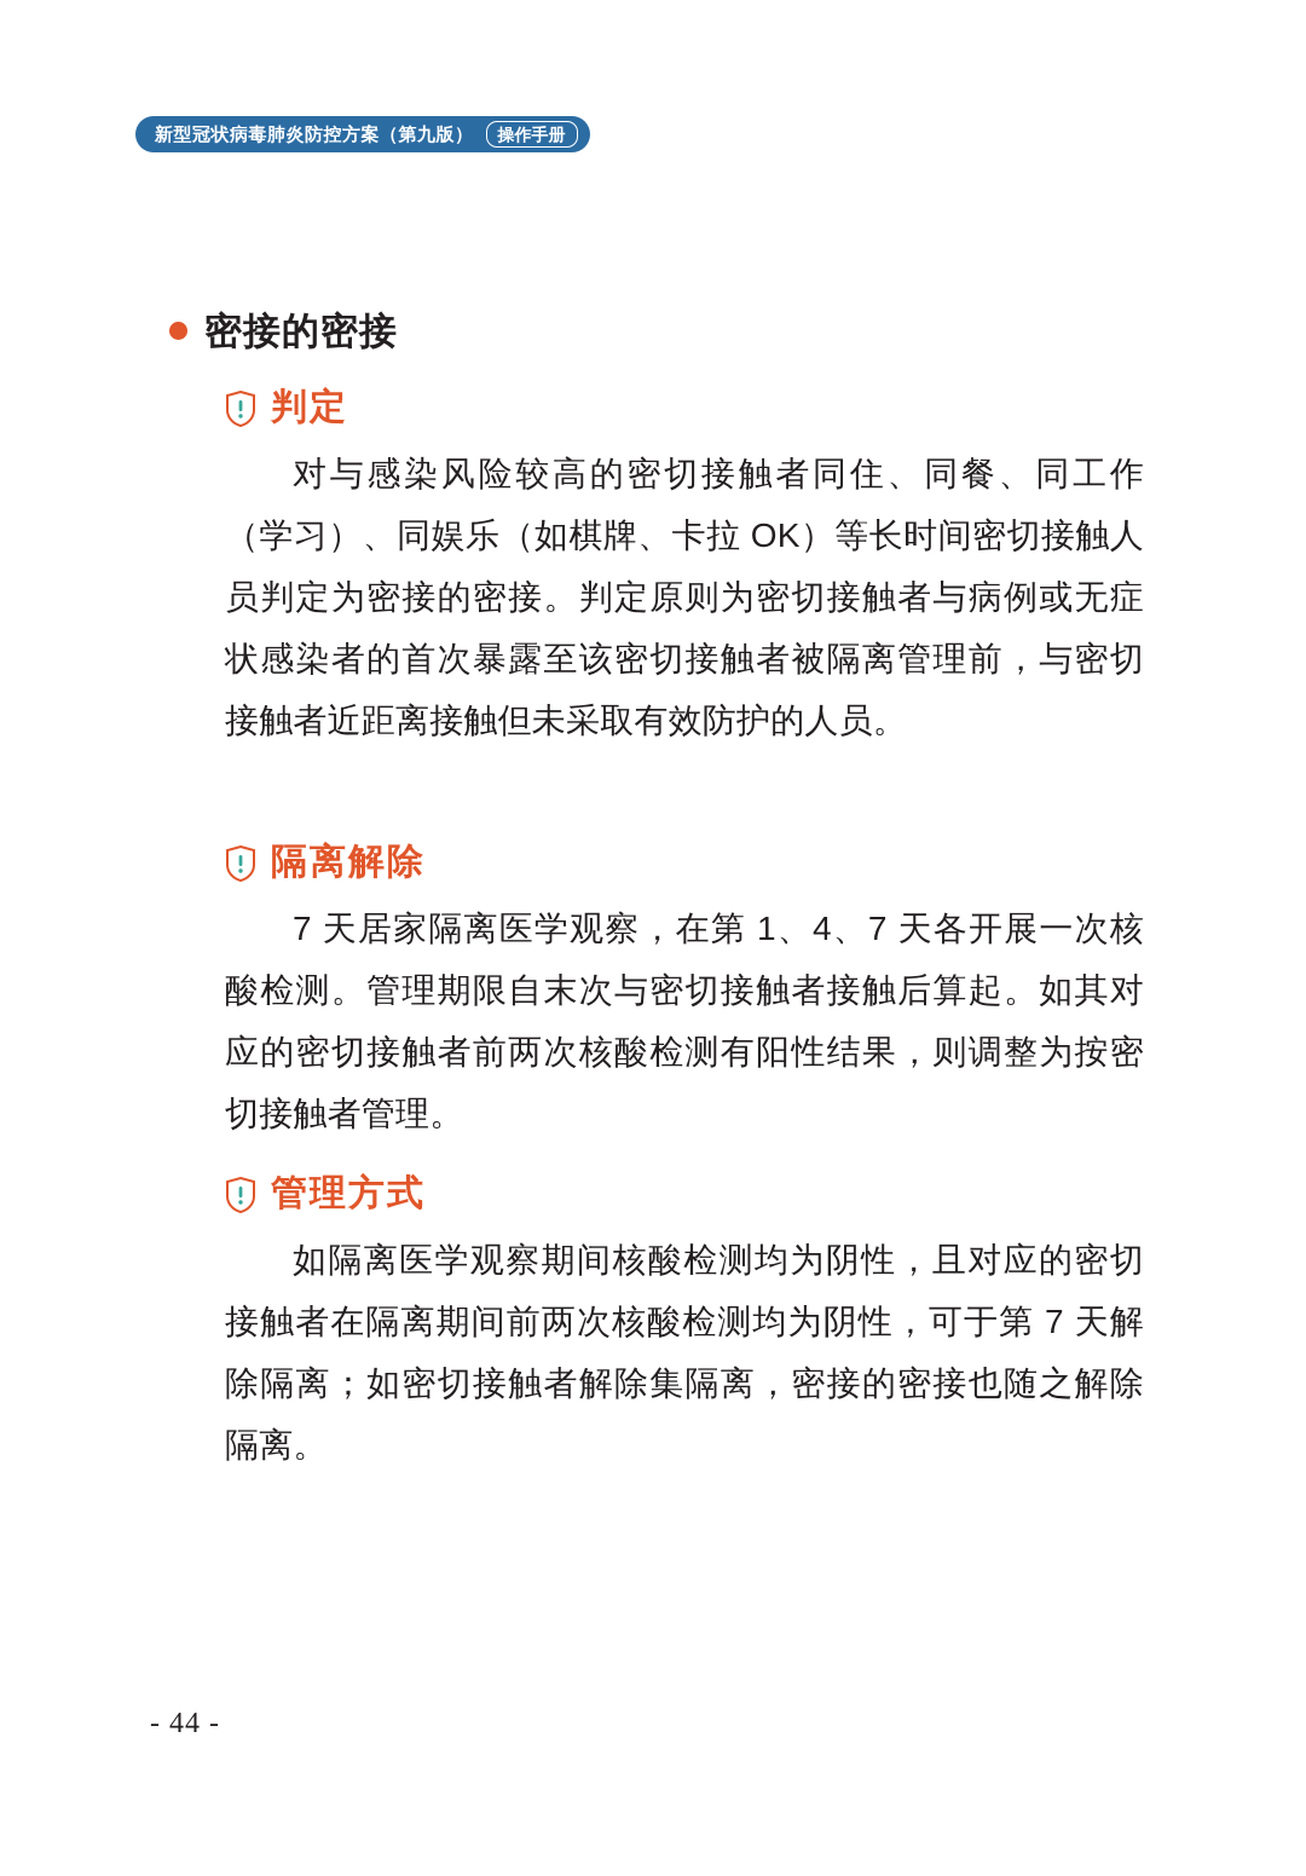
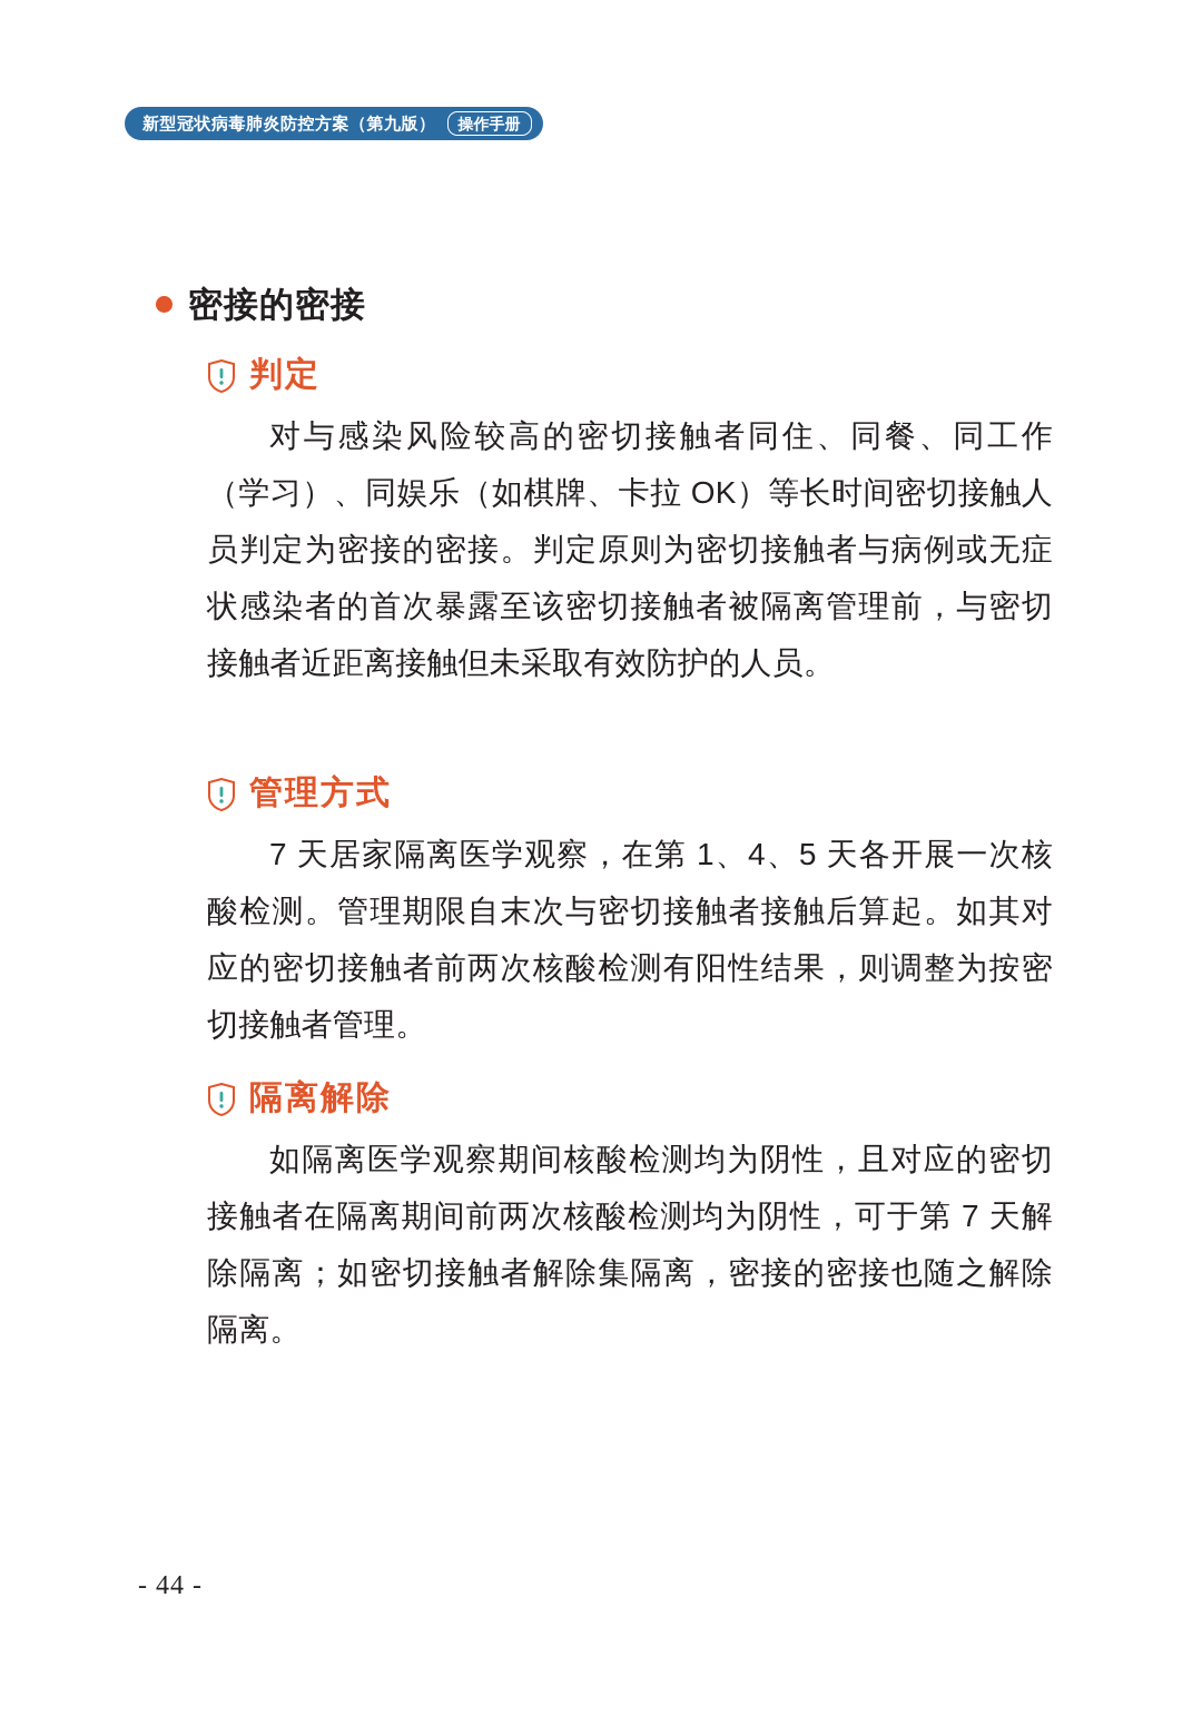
  新型冠状病毒肺炎防控方案（第九版）
  操作手册
  密接的密接
  判定
  对与感染风险较高的密切接触者同住、同餐、同工作（学习）、同娱乐（如棋牌、卡拉 OK）等长时间密切接触人员判定为密接的密接。判定原则为密切接触者与病例或无症状感染者的首次暴露至该密切接触者被隔离管理前，与密切接触者近距离接触但未采取有效防护的人员。
- 隔离解除
+ 管理方式
- 7 天居家隔离医学观察，在第 1、4、7 天各开展一次核酸检测。管理期限自末次与密切接触者接触后算起。如其对应的密切接触者前两次核酸检测有阳性结果，则调整为按密切接触者管理。
+ 7 天居家隔离医学观察，在第 1、4、5 天各开展一次核酸检测。管理期限自末次与密切接触者接触后算起。如其对应的密切接触者前两次核酸检测有阳性结果，则调整为按密切接触者管理。
- 管理方式
+ 隔离解除
  如隔离医学观察期间核酸检测均为阴性，且对应的密切接触者在隔离期间前两次核酸检测均为阴性，可于第 7 天解除隔离；如密切接触者解除集隔离，密接的密接也随之解除隔离。
  - 44 -
